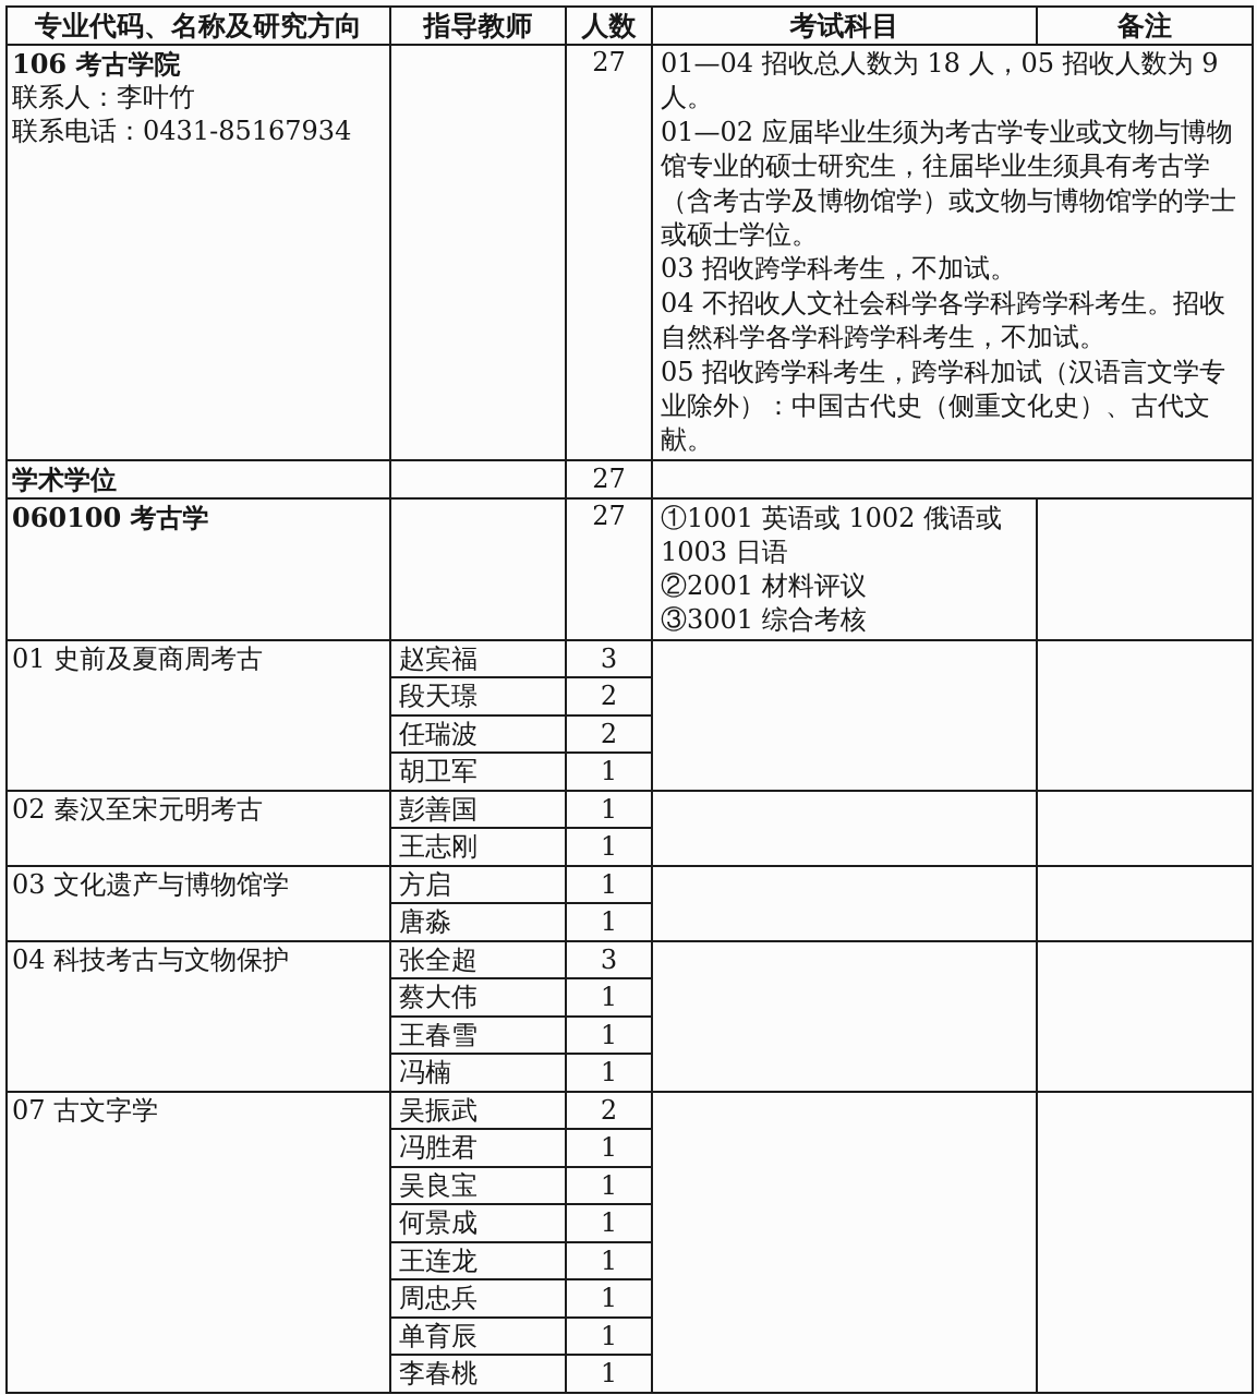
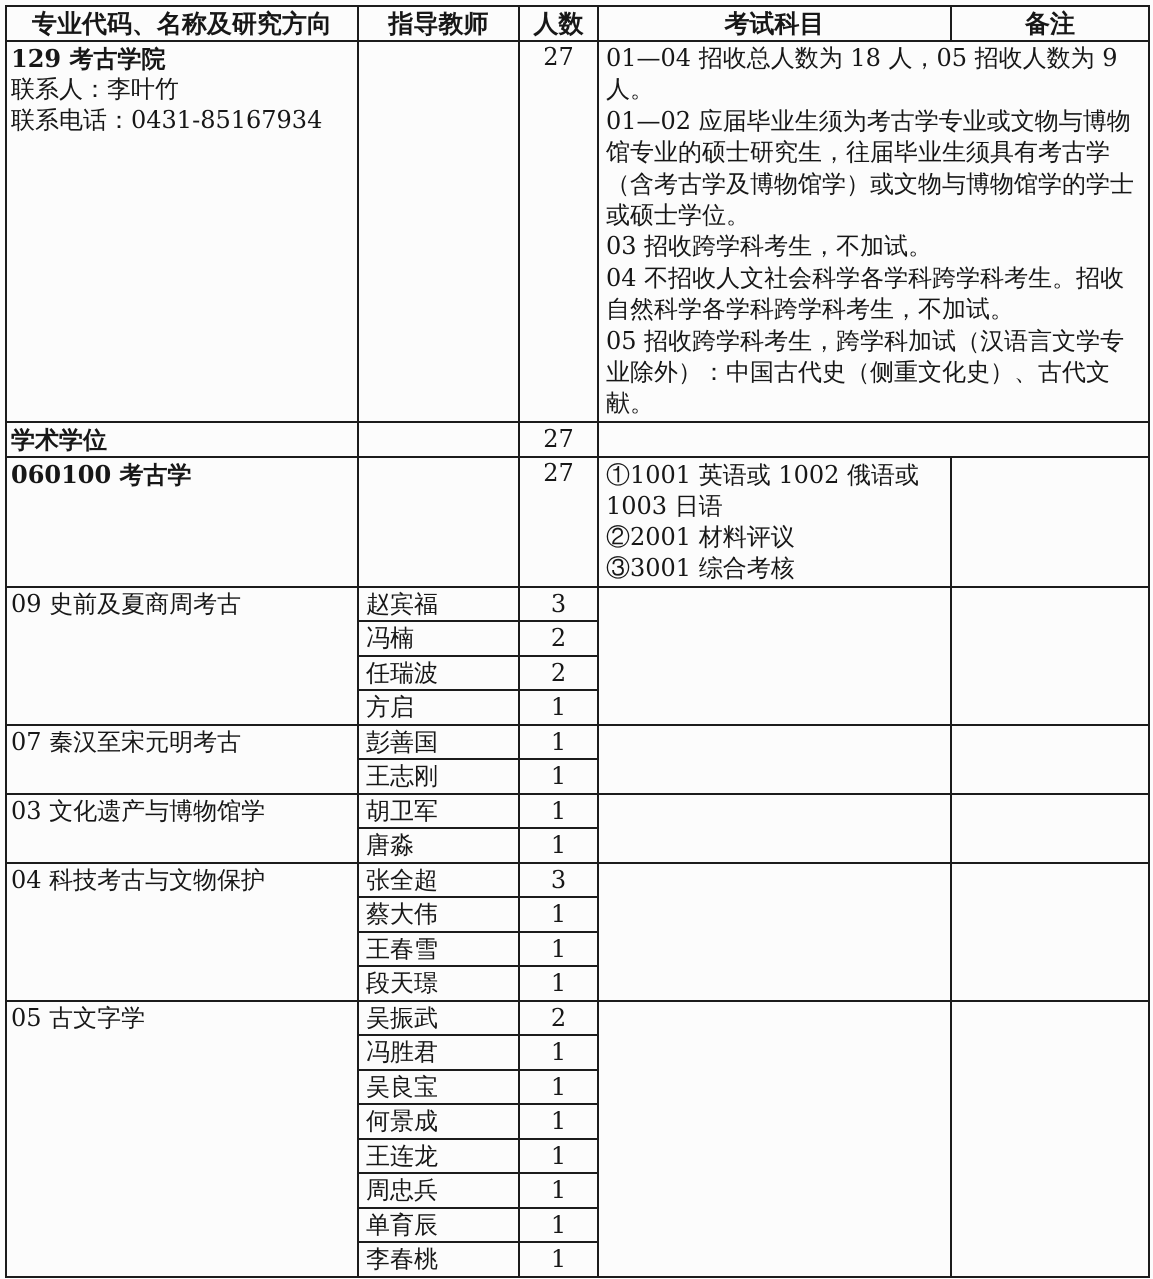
  专业代码、名称及研究方向	指导教师	人数	考试科目	备注
- 106 考古学院 联系人：李叶竹 联系电话：0431-85167934		27	01—04 招收总人数为 18 人，05 招收人数为 9 人。 01—02 应届毕业生须为考古学专业或文物与博物馆专业的硕士研究生，往届毕业生须具有考古学（含考古学及博物馆学）或文物与博物馆学的学士或硕士学位。 03 招收跨学科考生，不加试。 04 不招收人文社会科学各学科跨学科考生。招收自然科学各学科跨学科考生，不加试。 05 招收跨学科考生，跨学科加试（汉语言文学专业除外）：中国古代史（侧重文化史）、古代文献。
+ 129 考古学院 联系人：李叶竹 联系电话：0431-85167934		27	01—04 招收总人数为 18 人，05 招收人数为 9 人。 01—02 应届毕业生须为考古学专业或文物与博物馆专业的硕士研究生，往届毕业生须具有考古学（含考古学及博物馆学）或文物与博物馆学的学士或硕士学位。 03 招收跨学科考生，不加试。 04 不招收人文社会科学各学科跨学科考生。招收自然科学各学科跨学科考生，不加试。 05 招收跨学科考生，跨学科加试（汉语言文学专业除外）：中国古代史（侧重文化史）、古代文献。
  学术学位		27
  060100 考古学		27	①1001 英语或 1002 俄语或 1003 日语 ②2001 材料评议 ③3001 综合考核
- 01 史前及夏商周考古	赵宾福	3
+ 09 史前及夏商周考古	赵宾福	3
- 段天璟	2
+ 冯楠	2
  任瑞波	2
- 胡卫军	1
+ 方启	1
- 02 秦汉至宋元明考古	彭善国	1
+ 07 秦汉至宋元明考古	彭善国	1
  王志刚	1
- 03 文化遗产与博物馆学	方启	1
+ 03 文化遗产与博物馆学	胡卫军	1
  唐淼	1
  04 科技考古与文物保护	张全超	3
  蔡大伟	1
  王春雪	1
- 冯楠	1
+ 段天璟	1
- 07 古文字学	吴振武	2
+ 05 古文字学	吴振武	2
  冯胜君	1
  吴良宝	1
  何景成	1
  王连龙	1
  周忠兵	1
  单育辰	1
  李春桃	1
